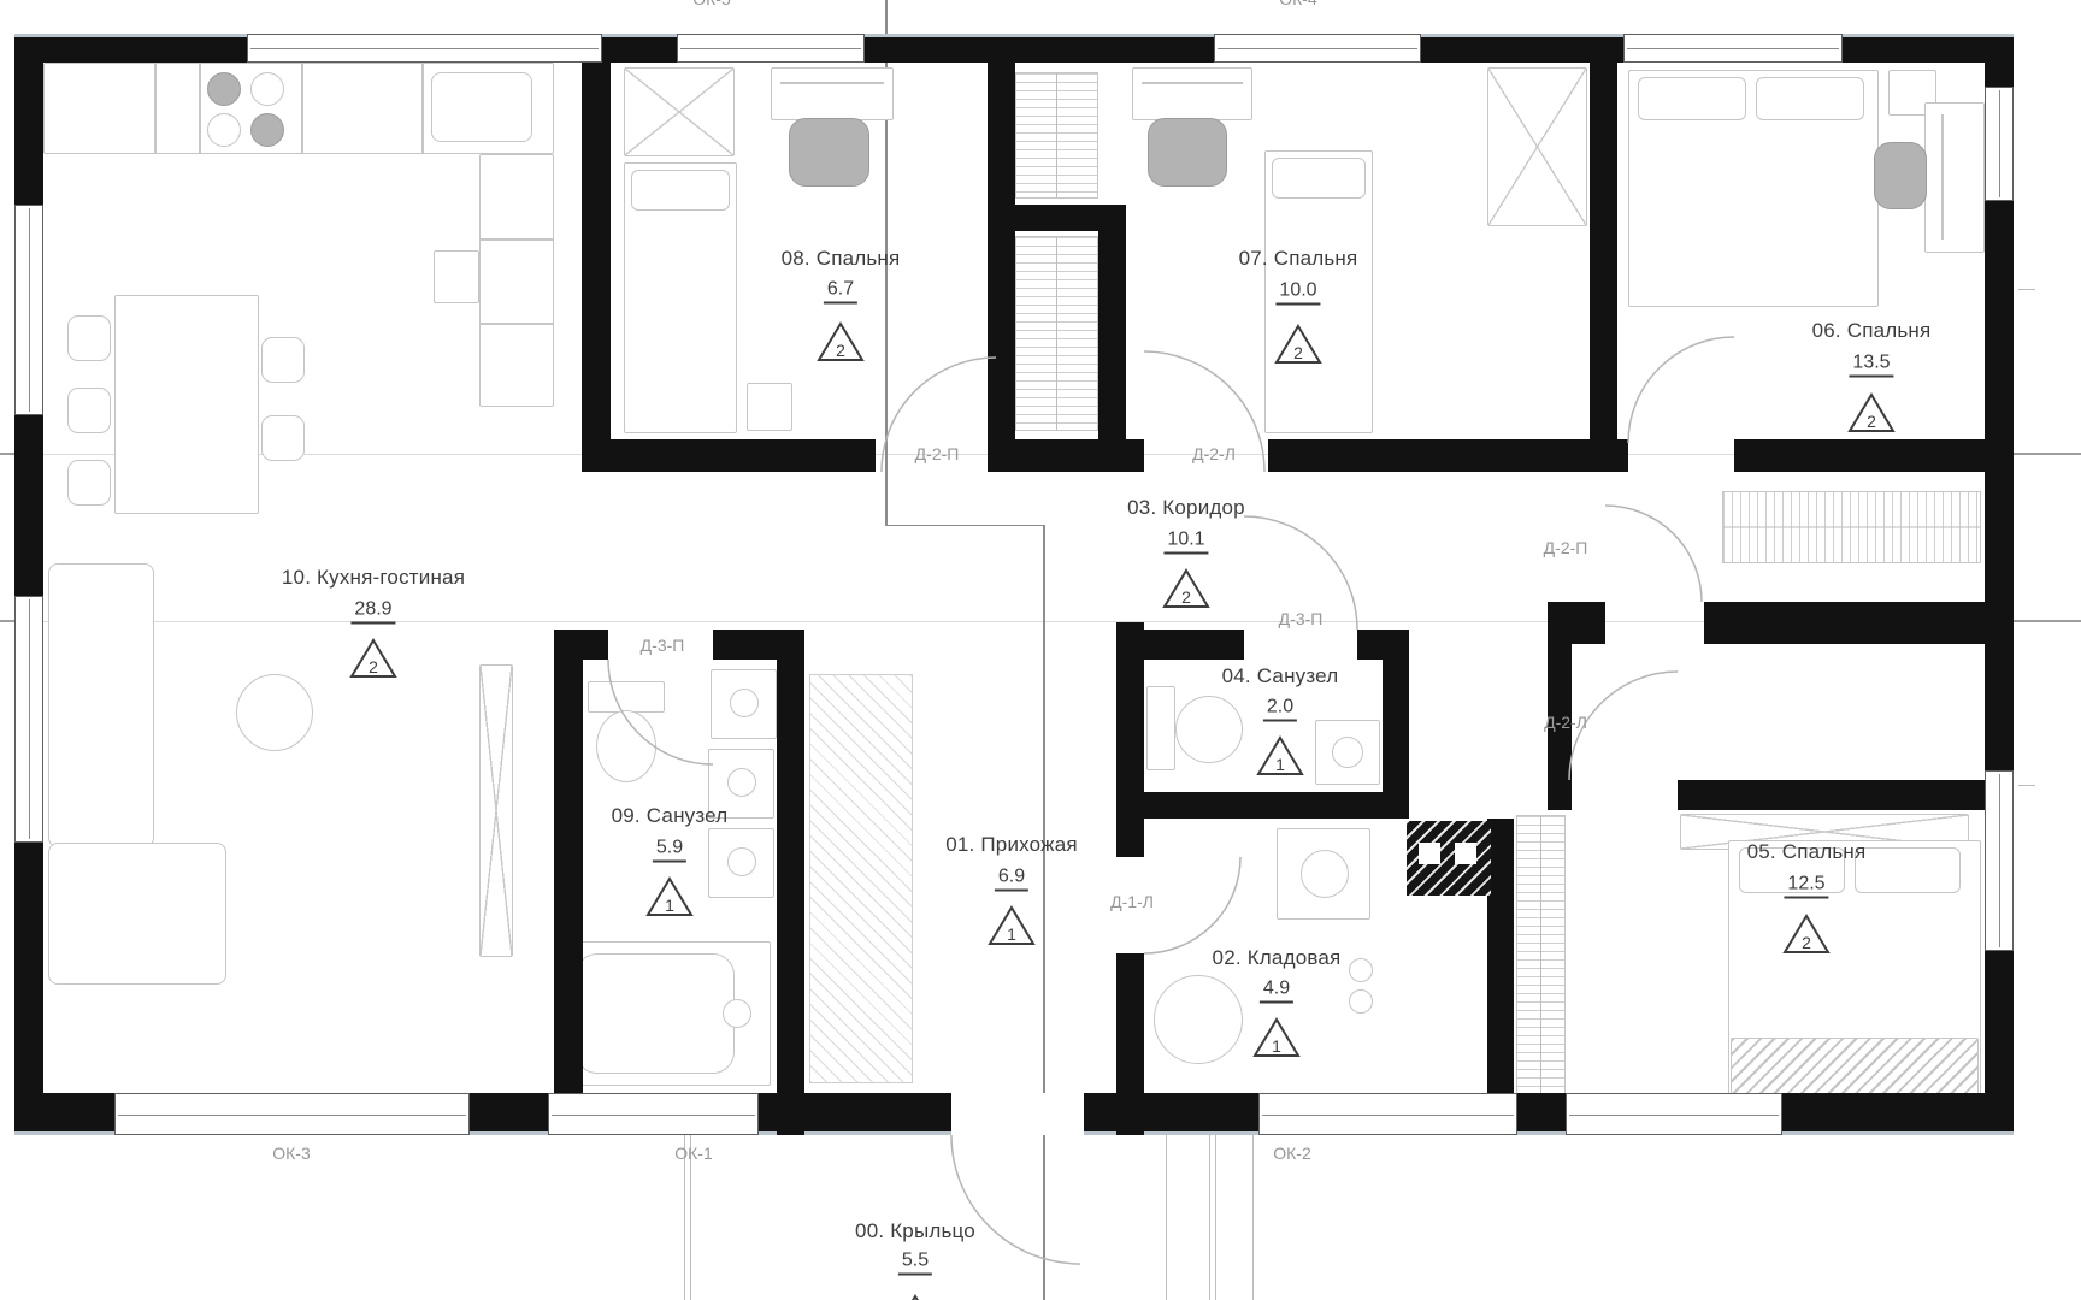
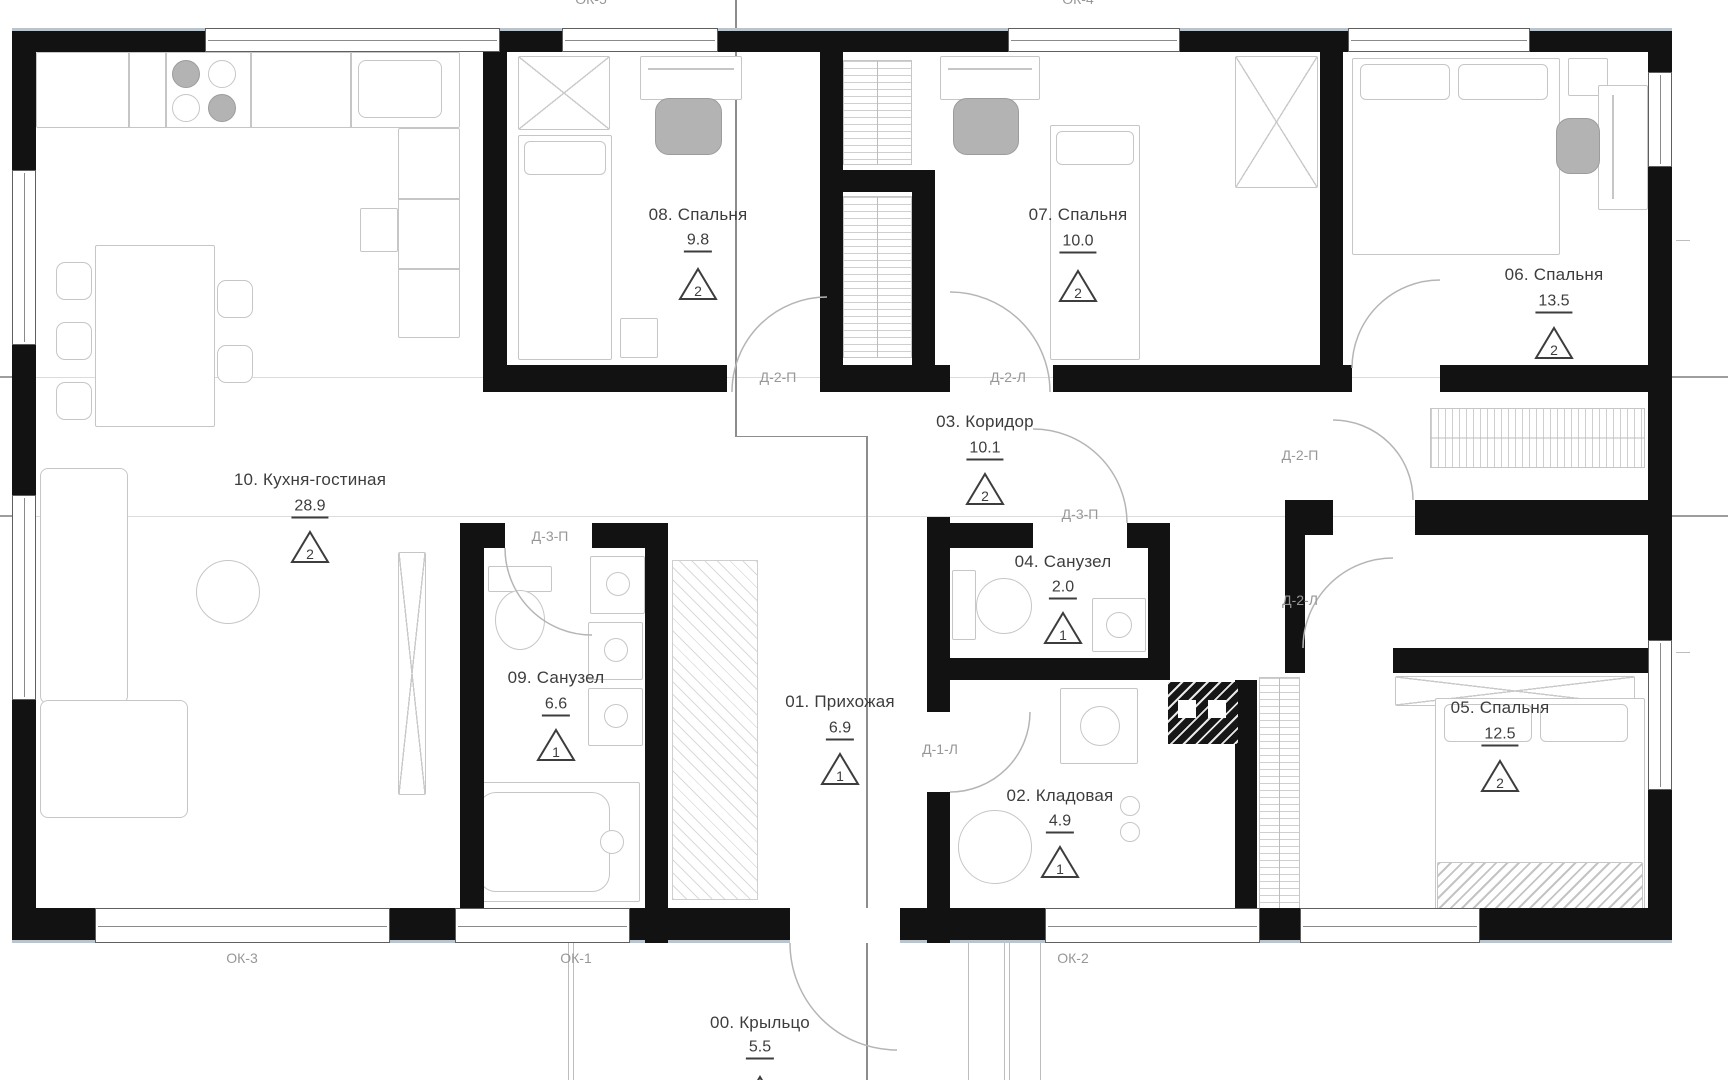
  10. Кухня-гостиная
  28.9
  2
  08. Спальня
- 6.7
+ 9.8
  2
  07. Спальня
  10.0
  2
  06. Спальня
  13.5
  2
  03. Коридор
  10.1
  2
  04. Санузел
  2.0
  1
  09. Санузел
- 5.9
+ 6.6
  1
  01. Прихожая
  6.9
  1
  02. Кладовая
  4.9
  1
  05. Спальня
  12.5
  2
  00. Крыльцо
  5.5
  Д-2-П
  Д-2-Л
  Д-2-П
  Д-2-Л
  Д-3-П
  Д-3-П
  Д-1-Л
  ОК-3
  ОК-1
  ОК-2
